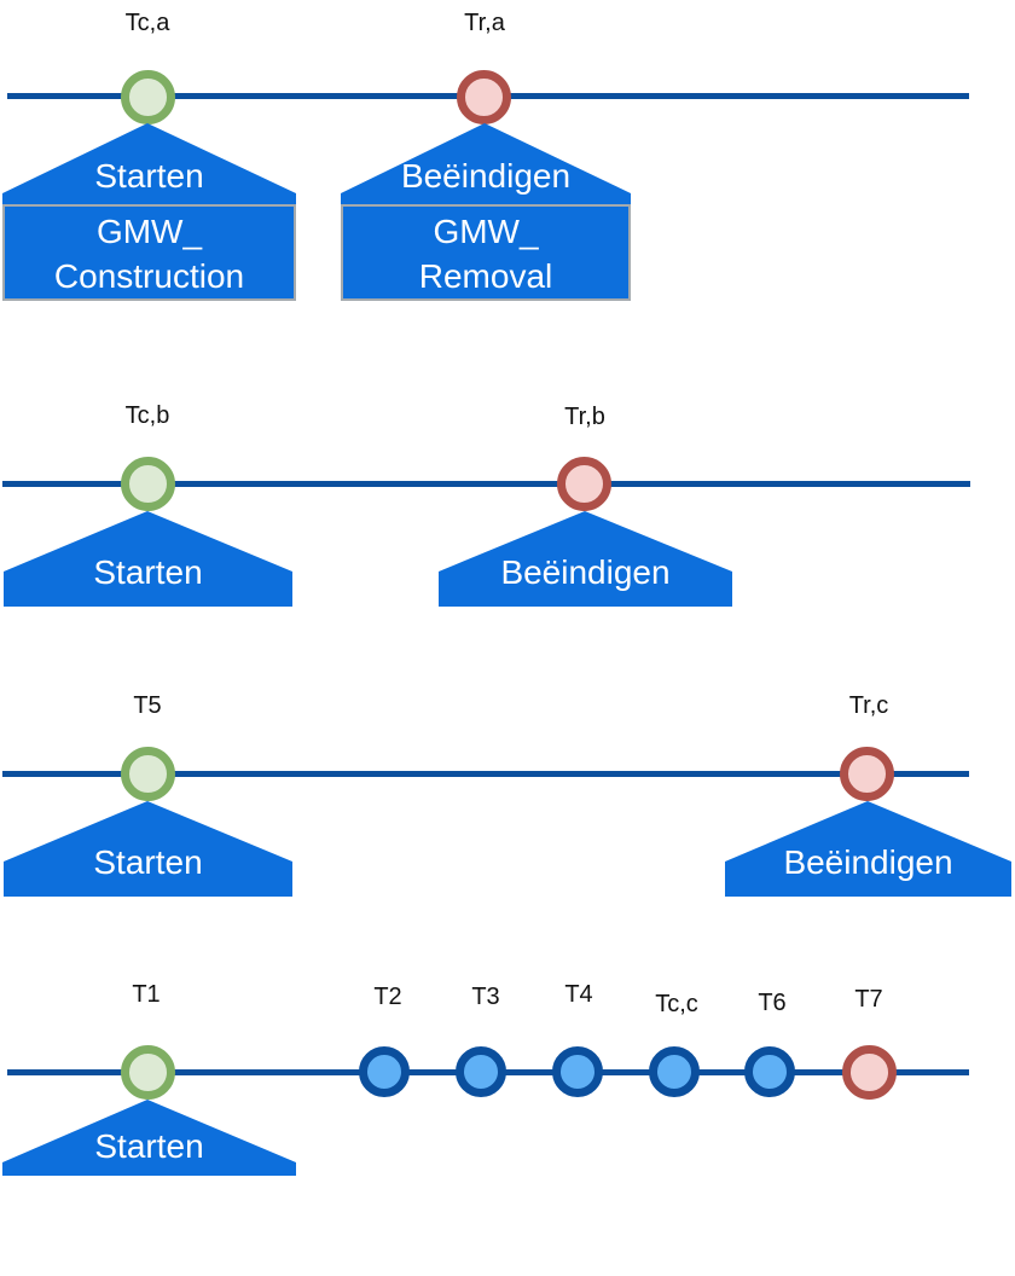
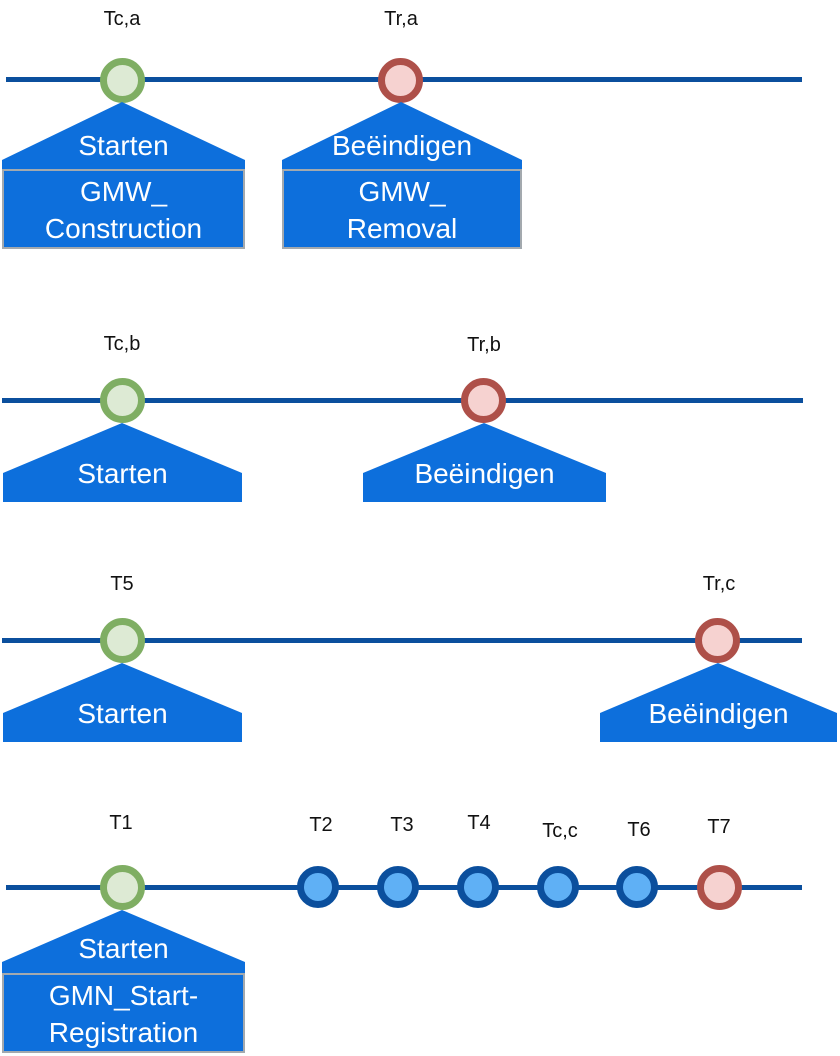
  Tc,a
  Tr,a
  Starten
  GMW_
  Construction
  Beëindigen
  GMW_
  Removal
  Tc,b
  Tr,b
  Starten
  Beëindigen
  T5
  Tr,c
  Starten
  Beëindigen
  T1
  T2
  T3
  T4
  Tc,c
  T6
  T7
  Starten
+ GMN_Start-
+ Registration
